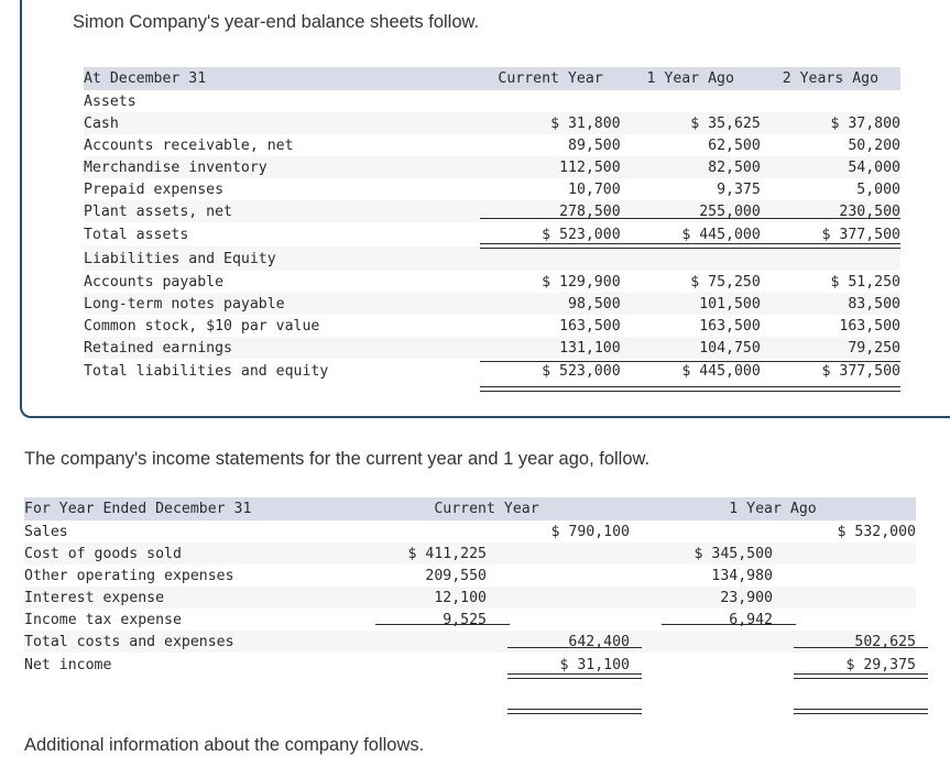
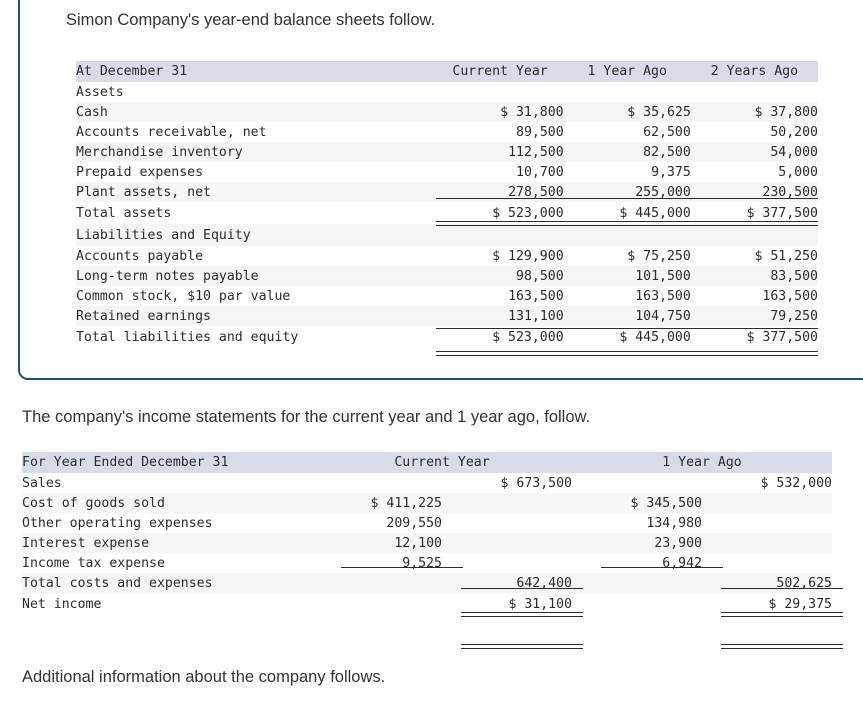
  Simon Company's year-end balance sheets follow.
  At December 31	Current Year	1 Year Ago	2 Years Ago
  Assets
  Cash	$ 31,800	$ 35,625	$ 37,800
  Accounts receivable, net	89,500	62,500	50,200
  Merchandise inventory	112,500	82,500	54,000
  Prepaid expenses	10,700	9,375	5,000
  Plant assets, net	278,500	255,000	230,500
  Total assets	$ 523,000	$ 445,000	$ 377,500
  Liabilities and Equity
  Accounts payable	$ 129,900	$ 75,250	$ 51,250
  Long-term notes payable	98,500	101,500	83,500
  Common stock, $10 par value	163,500	163,500	163,500
  Retained earnings	131,100	104,750	79,250
  Total liabilities and equity	$ 523,000	$ 445,000	$ 377,500
  The company's income statements for the current year and 1 year ago, follow.
  For Year Ended December 31	Current Year	1 Year Ago
- Sales		$ 790,100		$ 532,000
+ Sales		$ 673,500		$ 532,000
  Cost of goods sold	$ 411,225		$ 345,500
  Other operating expenses	209,550		134,980
  Interest expense	12,100		23,900
  Income tax expense	9,525		6,942
  Total costs and expenses		642,400		502,625
  Net income		$ 31,100		$ 29,375
  Additional information about the company follows.
